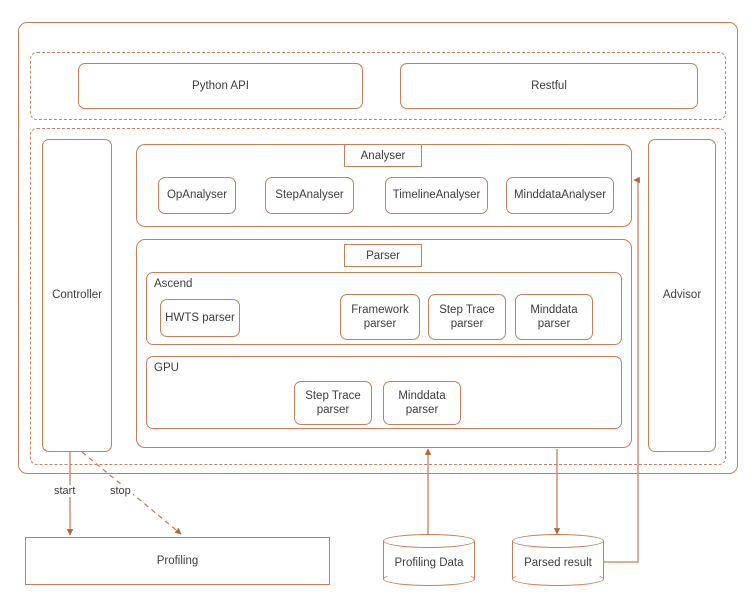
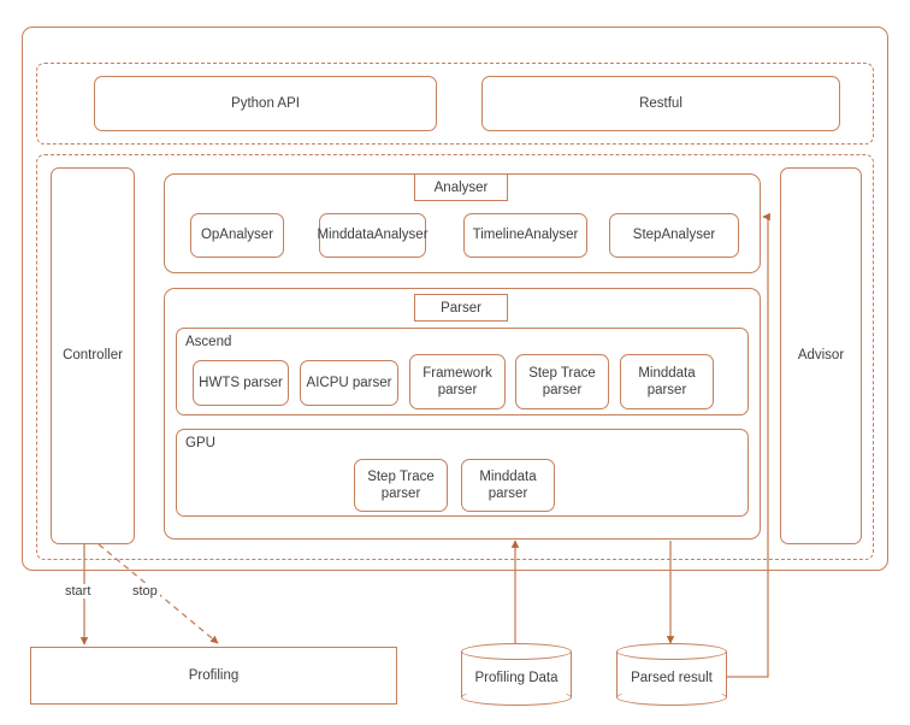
  Python API
  Restful
  Controller
  Advisor
  Analyser
  OpAnalyser
- StepAnalyser
+ MinddataAnalyser
  TimelineAnalyser
- MinddataAnalyser
+ StepAnalyser
  Parser
  Ascend
  HWTS parser
+ AICPU parser
  Framework
  parser
  Step Trace
  parser
  Minddata
  parser
  GPU
  Step Trace
  parser
  Minddata
  parser
  Profiling
  Profiling Data
  Parsed result
  start
  stop
